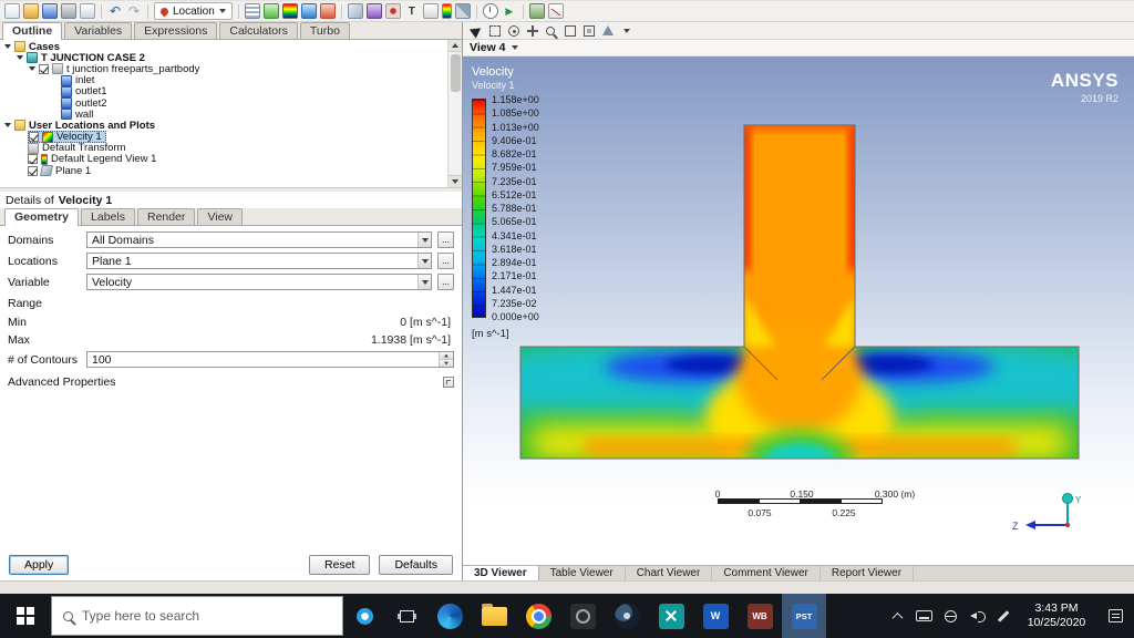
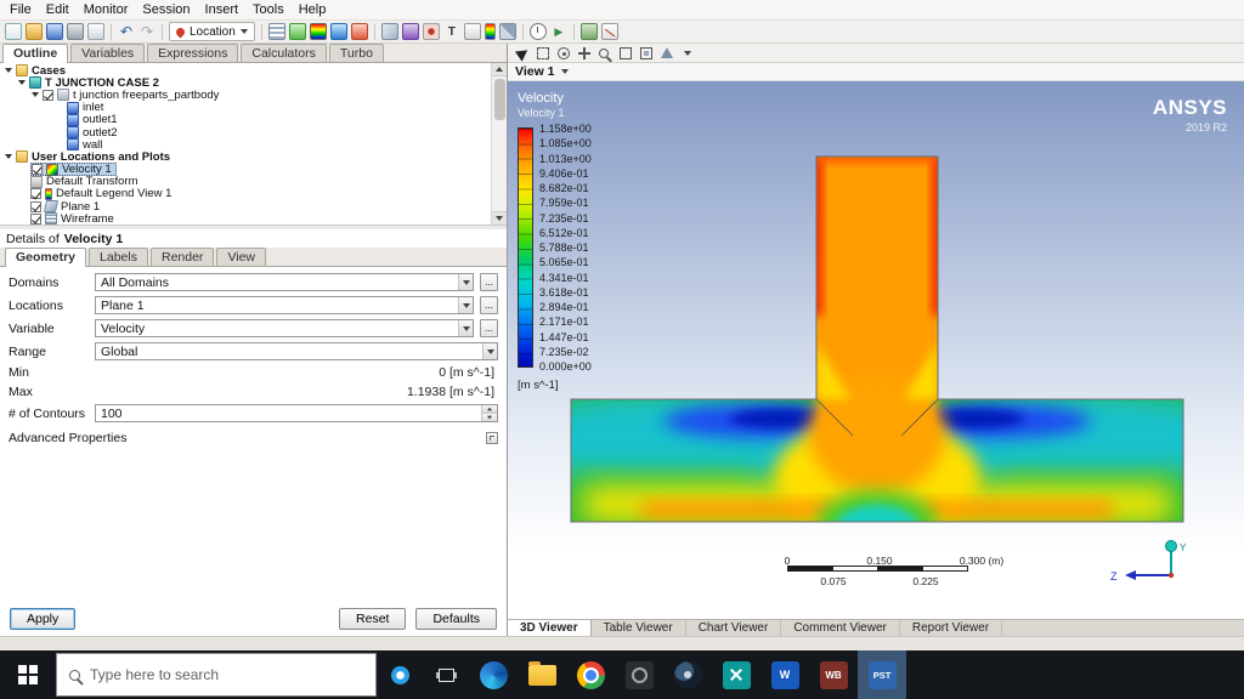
+ File
+ Edit
+ Monitor
+ Session
+ Insert
+ Tools
+ Help
  Location
  Outline
  Variables
  Expressions
  Calculators
  Turbo
  Cases
  T JUNCTION CASE 2
  t junction freeparts_partbody
  inlet
  outlet1
  outlet2
  wall
  User Locations and Plots
  Velocity 1
  Default Transform
  Default Legend View 1
  Plane 1
+ Wireframe
  Details of
  Velocity 1
  Geometry
  Labels
  Render
  View
  Domains
  All Domains
  ...
  Locations
  Plane 1
  ...
  Variable
  Velocity
  ...
  Range
+ Global
  Min
  0 [m s^-1]
  Max
  1.1938 [m s^-1]
  # of Contours
  100
  Advanced Properties
  Apply
  Reset
  Defaults
- View 4
+ View 1
  Velocity
  Velocity 1
  1.158e+00
  1.085e+00
  1.013e+00
  9.406e-01
  8.682e-01
  7.959e-01
  7.235e-01
  6.512e-01
  5.788e-01
  5.065e-01
  4.341e-01
  3.618e-01
  2.894e-01
  2.171e-01
  1.447e-01
  7.235e-02
  0.000e+00
  [m s^-1]
  ANSYS
  2019 R2
  0
  0.150
  0.300 (m)
  0.075
  0.225
  Z
  Y
  3D Viewer
  Table Viewer
  Chart Viewer
  Comment Viewer
  Report Viewer
  Type here to search
  W
  WB
  PST
- 3:43 PM
- 10/25/2020
